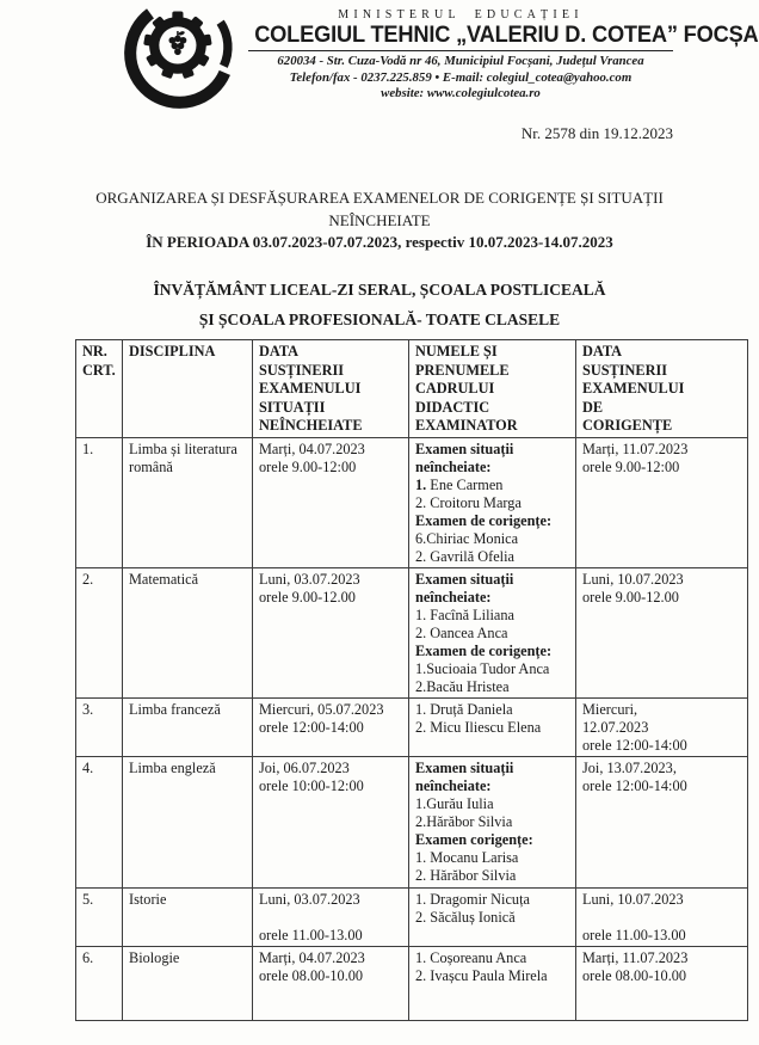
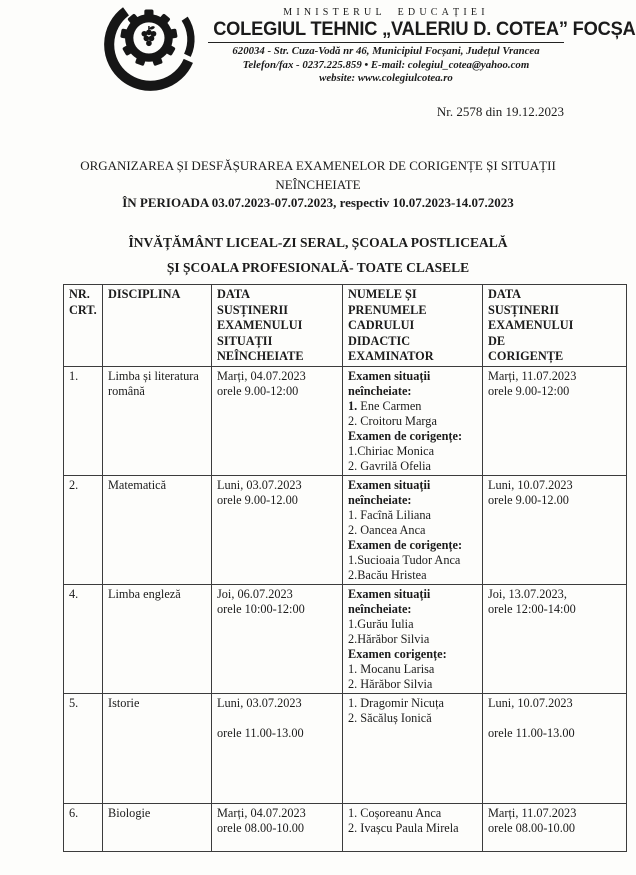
  MINISTERUL EDUCAȚIEI
  COLEGIUL TEHNIC „VALERIU D. COTEA” FOCȘA
  620034 - Str. Cuza-Vodă nr 46, Municipiul Focșani, Județul Vrancea
  Telefon/fax - 0237.225.859 • E-mail: colegiul_cotea@yahoo.com
  website: www.colegiulcotea.ro
  Nr. 2578 din 19.12.2023
  ORGANIZAREA ȘI DESFĂȘURAREA EXAMENELOR DE CORIGENȚE ȘI SITUAȚII
  NEÎNCHEIATE
  ÎN PERIOADA 03.07.2023-07.07.2023, respectiv 10.07.2023-14.07.2023
  ÎNVĂȚĂMÂNT LICEAL-ZI SERAL, ȘCOALA POSTLICEALĂ
  ȘI ȘCOALA PROFESIONALĂ- TOATE CLASELE
  NR.CRT.	DISCIPLINA	DATASUSȚINERIIEXAMENULUISITUAȚIINEÎNCHEIATE	NUMELE ȘIPRENUMELECADRULUIDIDACTICEXAMINATOR	DATASUSȚINERIIEXAMENULUIDECORIGENȚE
- 1.	Limba și literatura română	Marți, 04.07.2023orele 9.00-12:00	Examen situațiineîncheiate:1. Ene Carmen2. Croitoru MargaExamen de corigențe:6.Chiriac Monica2. Gavrilă Ofelia	Marți, 11.07.2023orele 9.00-12:00
+ 1.	Limba și literatura română	Marți, 04.07.2023orele 9.00-12:00	Examen situațiineîncheiate:1. Ene Carmen2. Croitoru MargaExamen de corigențe:1.Chiriac Monica2. Gavrilă Ofelia	Marți, 11.07.2023orele 9.00-12:00
  2.	Matematică	Luni, 03.07.2023orele 9.00-12.00	Examen situațiineîncheiate:1. Facînă Liliana2. Oancea AncaExamen de corigențe:1.Sucioaia Tudor Anca2.Bacău Hristea	Luni, 10.07.2023orele 9.00-12.00
- 3.	Limba franceză	Miercuri, 05.07.2023orele 12:00-14:00	1. Druță Daniela2. Micu Iliescu Elena	Miercuri,12.07.2023orele 12:00-14:00
  4.	Limba engleză	Joi, 06.07.2023orele 10:00-12:00	Examen situațiineîncheiate:1.Gurău Iulia2.Hărăbor SilviaExamen corigențe:1. Mocanu Larisa2. Hărăbor Silvia	Joi, 13.07.2023,orele 12:00-14:00
  5.	Istorie	Luni, 03.07.2023 orele 11.00-13.00	1. Dragomir Nicuța2. Săcăluș Ionică	Luni, 10.07.2023 orele 11.00-13.00
  6.	Biologie	Marți, 04.07.2023orele 08.00-10.00	1. Coșoreanu Anca2. Ivașcu Paula Mirela	Marți, 11.07.2023orele 08.00-10.00
